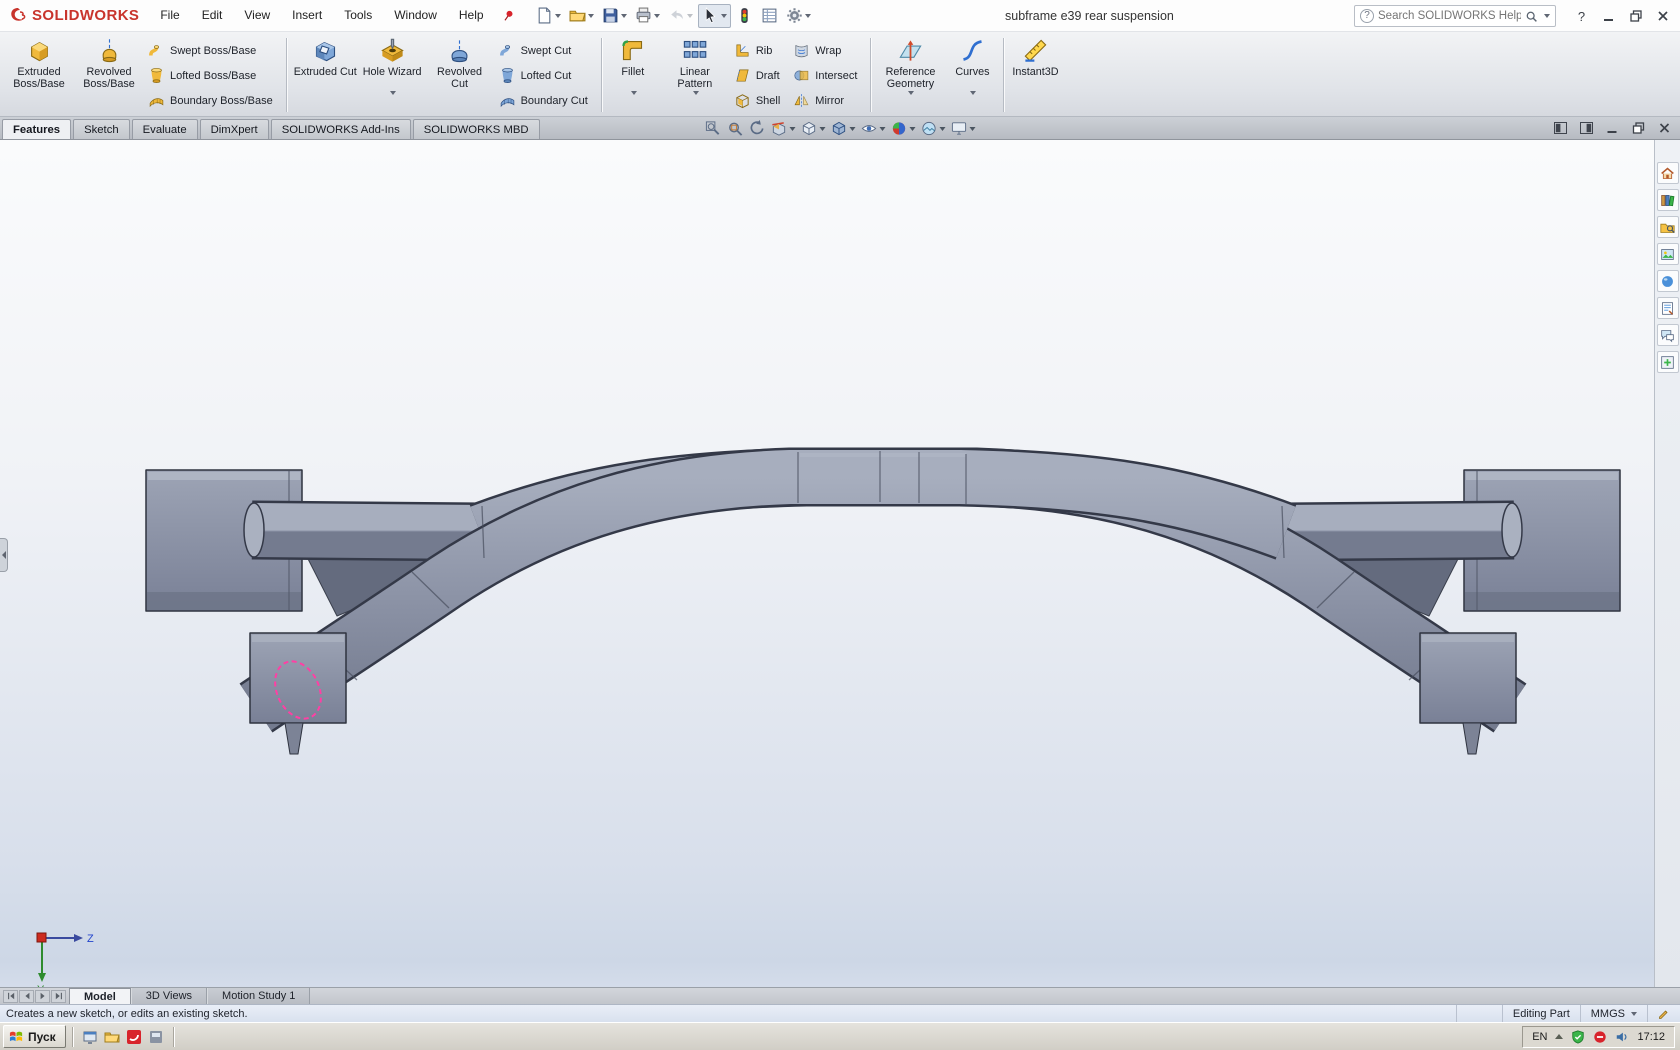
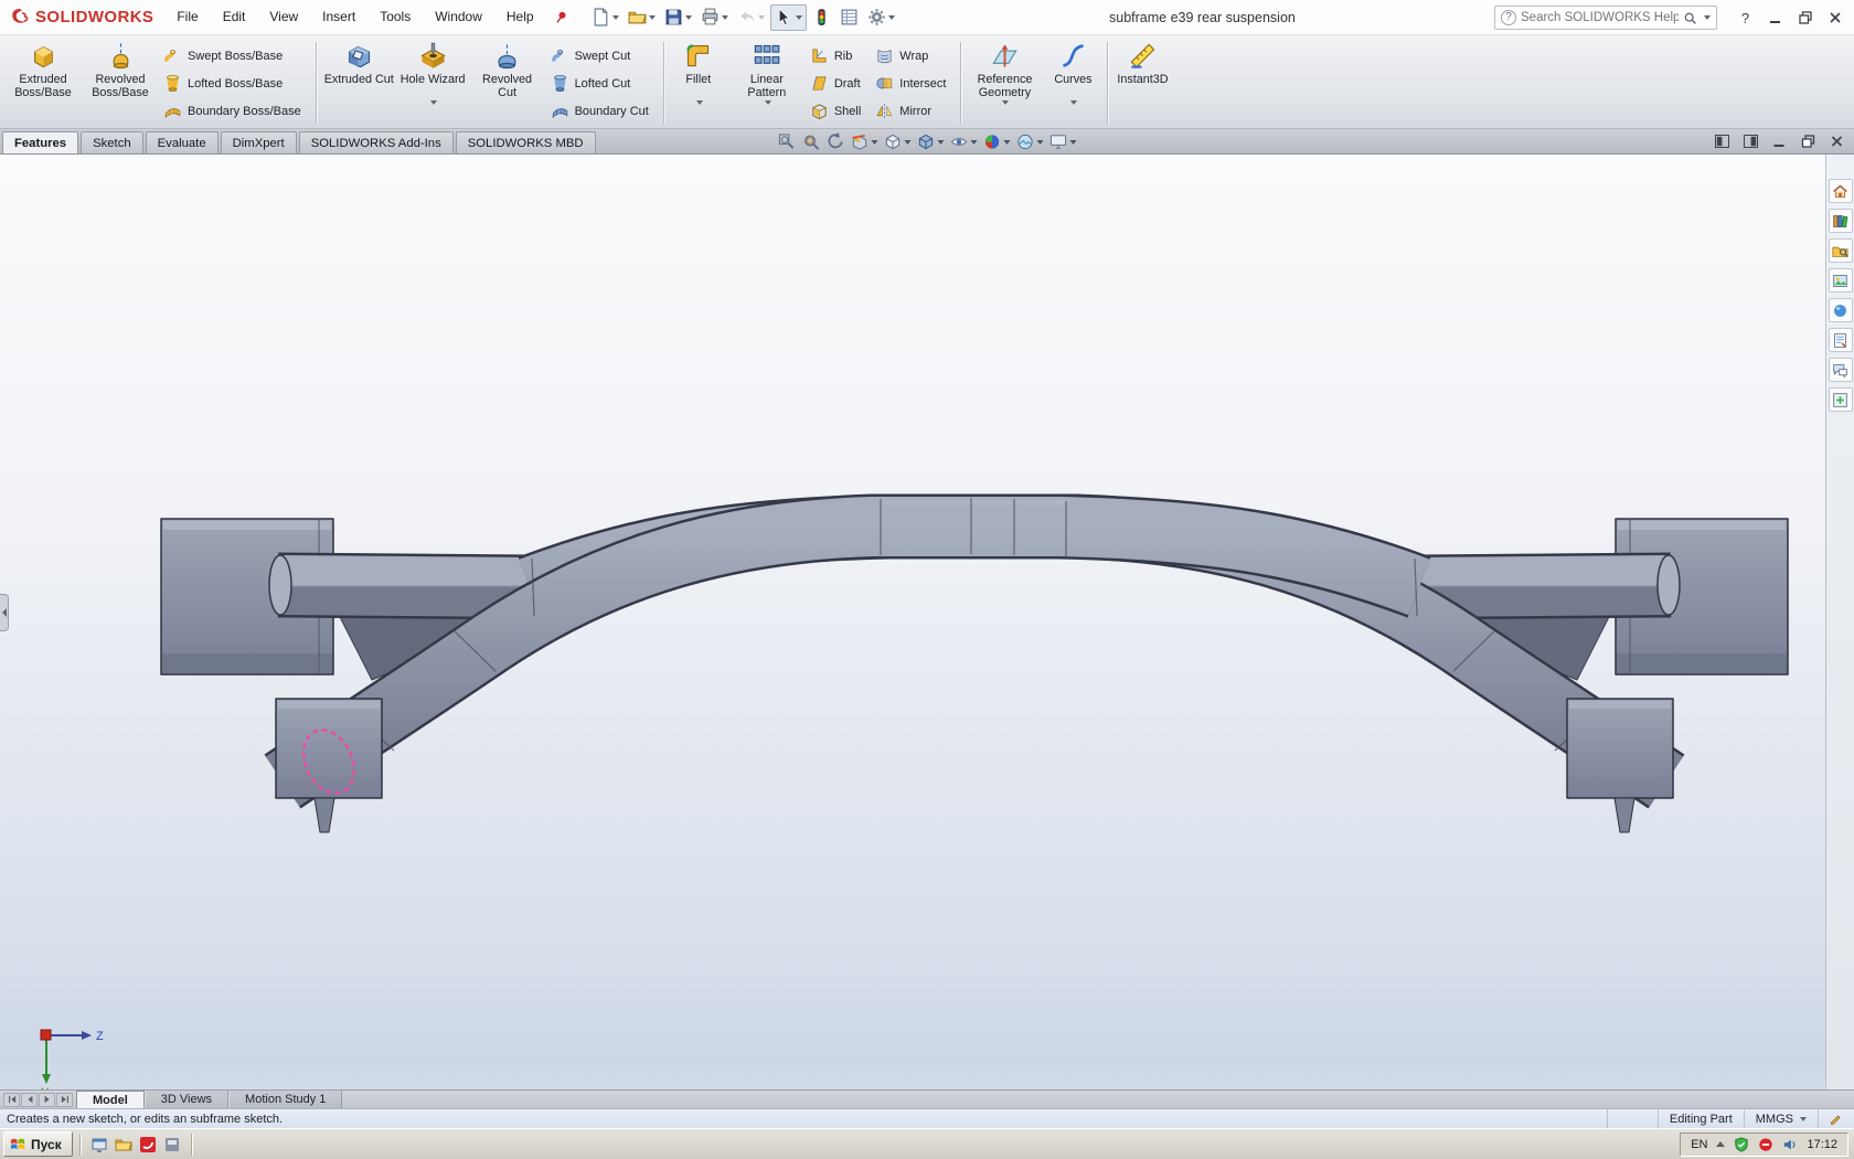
  SOLIDWORKS
  File
  Edit
  View
  Insert
  Tools
  Window
  Help
  subframe e39 rear suspension
  ?
  Search SOLIDWORKS Help
  ?
  Extruded Boss/Base
  Revolved Boss/Base
  Swept Boss/Base
  Lofted Boss/Base
  Boundary Boss/Base
  Extruded Cut
  Hole Wizard
  Revolved Cut
  Swept Cut
  Lofted Cut
  Boundary Cut
  Fillet
  Linear Pattern
  Rib
  Draft
  Shell
  Wrap
  Intersect
  Mirror
  Reference Geometry
  Curves
  Instant3D
  Features
  Sketch
  Evaluate
  DimXpert
  SOLIDWORKS Add-Ins
  SOLIDWORKS MBD
  Z
  Model
  3D Views
  Motion Study 1
- Creates a new sketch, or edits an existing sketch.
+ Creates a new sketch, or edits an subframe sketch.
  Editing Part
  MMGS
  Пуск
  EN
  17:12
